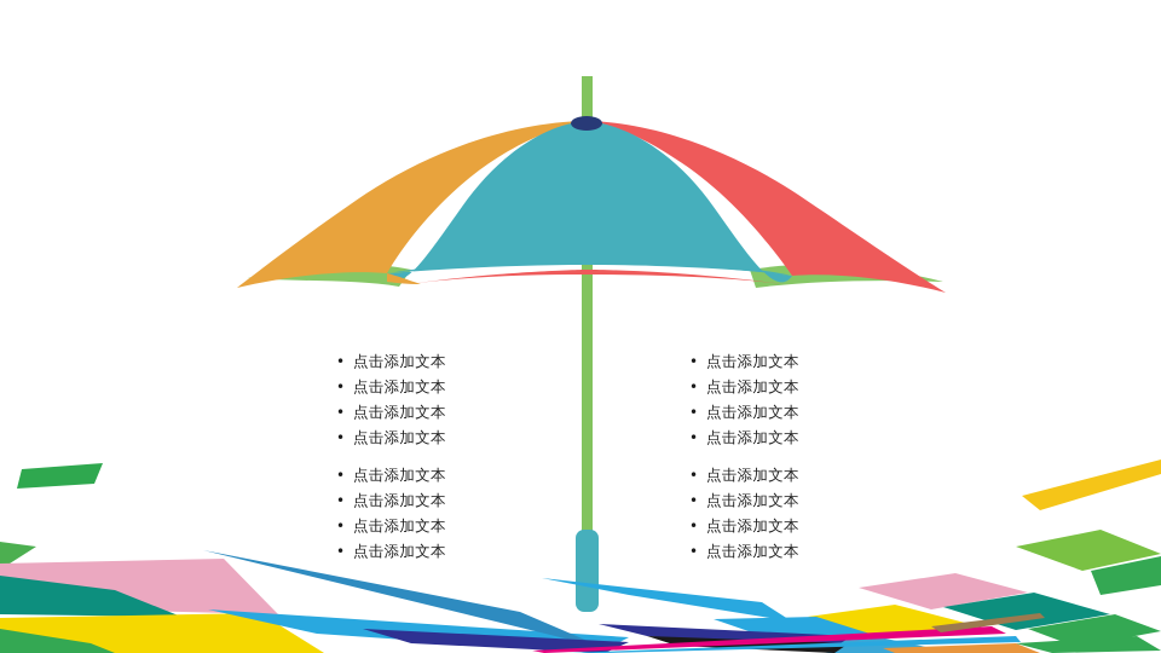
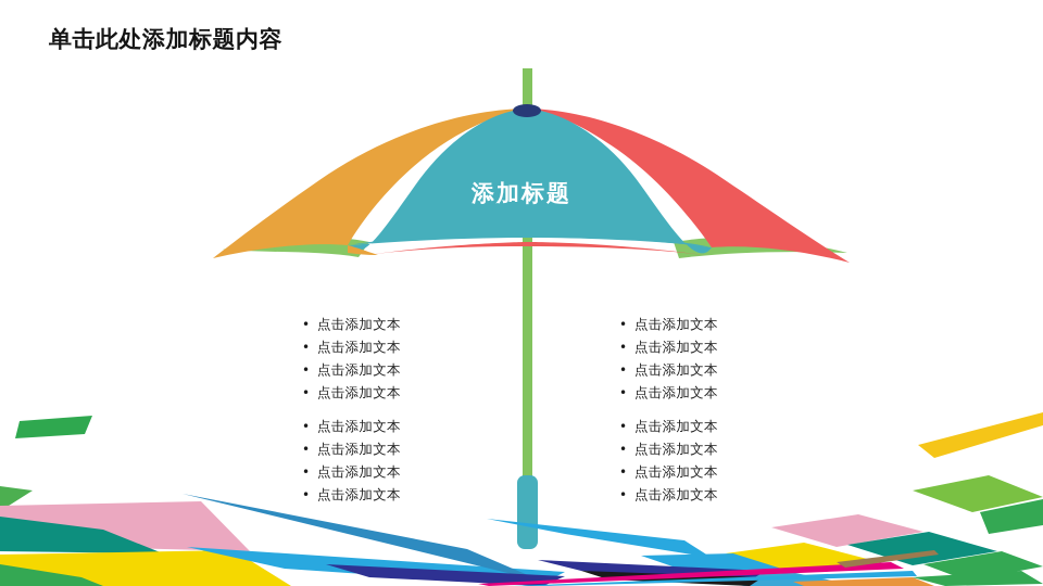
+ 单击此处添加标题内容
+ 添加标题
  •
  点击添加文本
  •
  点击添加文本
  •
  点击添加文本
  •
  点击添加文本
  •
  点击添加文本
  •
  点击添加文本
  •
  点击添加文本
  •
  点击添加文本
  •
  点击添加文本
  •
  点击添加文本
  •
  点击添加文本
  •
  点击添加文本
  •
  点击添加文本
  •
  点击添加文本
  •
  点击添加文本
  •
  点击添加文本
